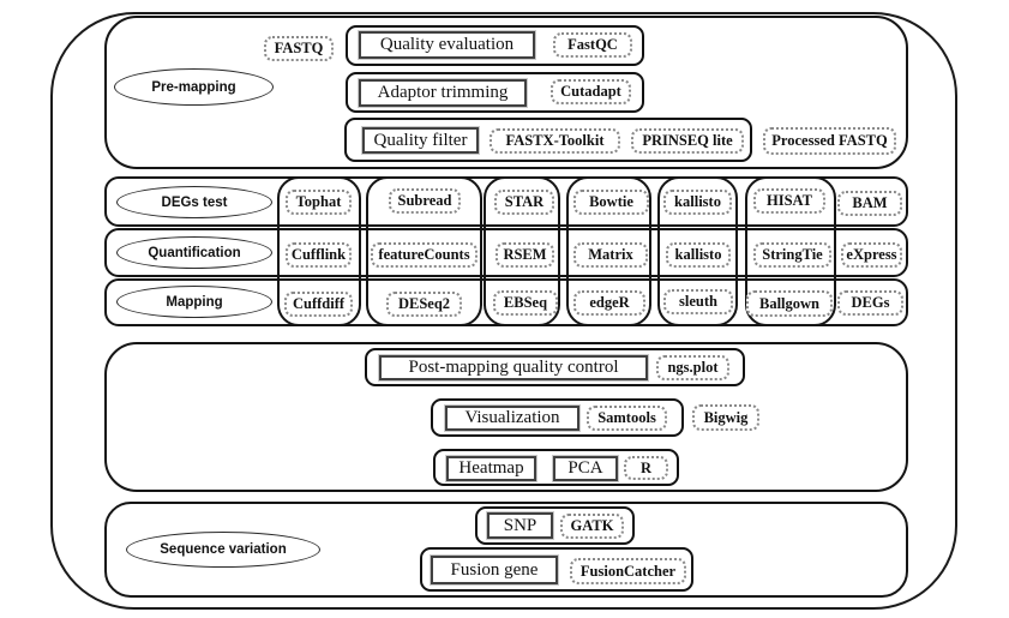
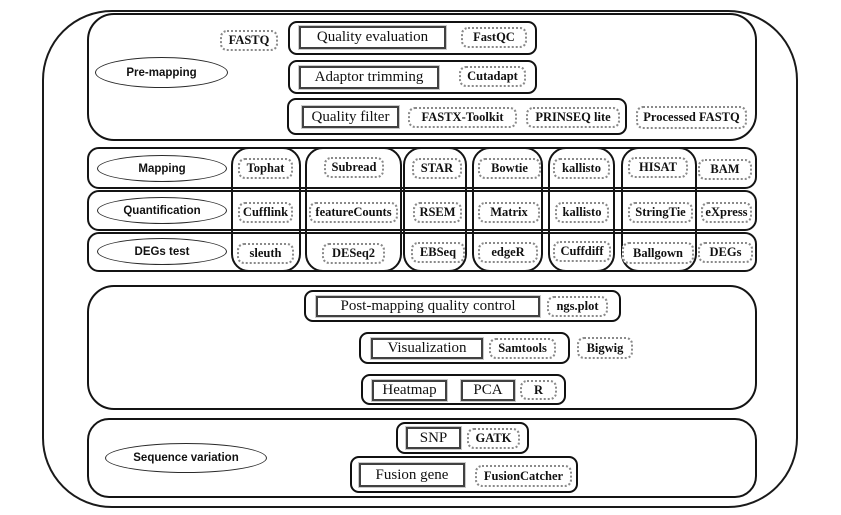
  Pre-mapping
  FASTQ
  Quality evaluation
  FastQC
  Adaptor trimming
  Cutadapt
  Quality filter
  FASTX-Toolkit
  PRINSEQ lite
  Processed FASTQ
- DEGs test
+ Mapping
  Quantification
- Mapping
+ DEGs test
  Tophat
  Subread
  STAR
  Bowtie
  kallisto
  HISAT
  BAM
  Cufflink
  featureCounts
  RSEM
  Matrix
  kallisto
  StringTie
  eXpress
- Cuffdiff
+ sleuth
  DESeq2
  EBSeq
  edgeR
- sleuth
+ Cuffdiff
  Ballgown
  DEGs
  Post-mapping quality control
  ngs.plot
  Visualization
  Samtools
  Bigwig
  Heatmap
  PCA
  R
  Sequence variation
  SNP
  GATK
  Fusion gene
  FusionCatcher
